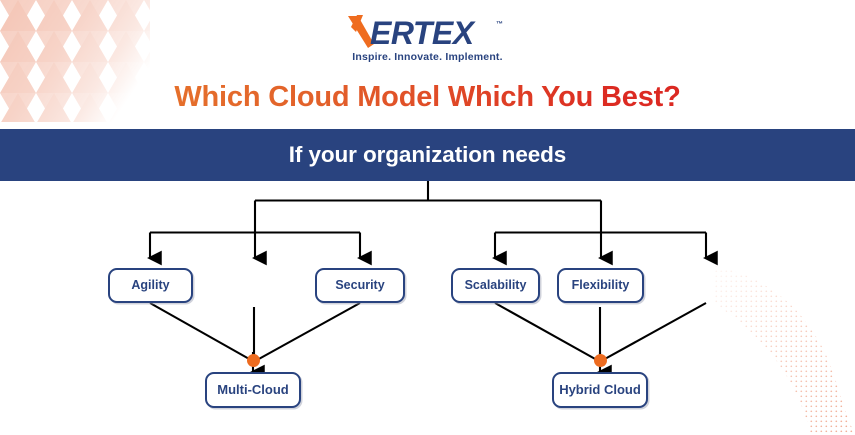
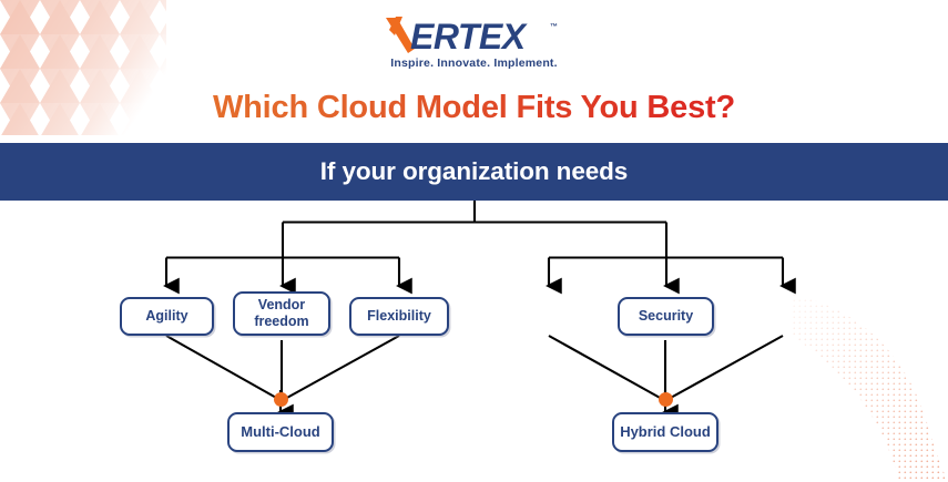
  ERTEX
  Inspire. Innovate. Implement.
- Which Cloud Model Which You Best?
+ Which Cloud Model Fits You Best?
  If your organization needs
  Agility
+ Vendor
+ freedom
- Security
+ Flexibility
- Scalability
- Flexibility
+ Security
  Multi-Cloud
  Hybrid Cloud
